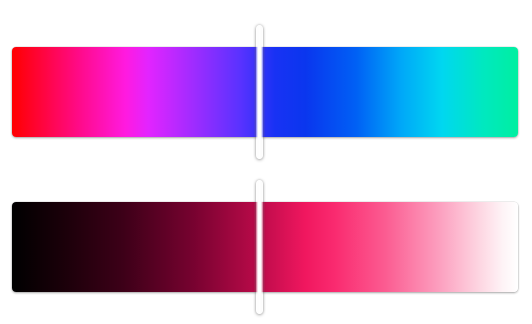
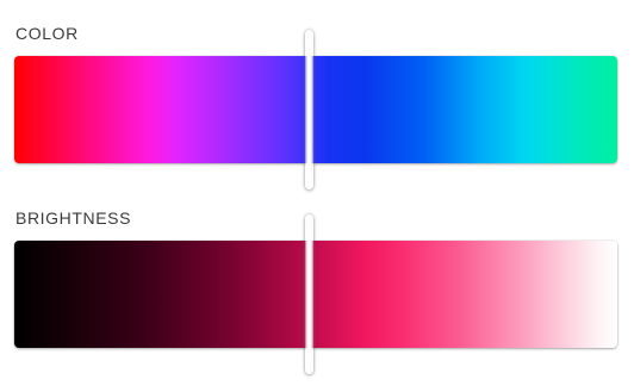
+ COLOR
+ BRIGHTNESS
